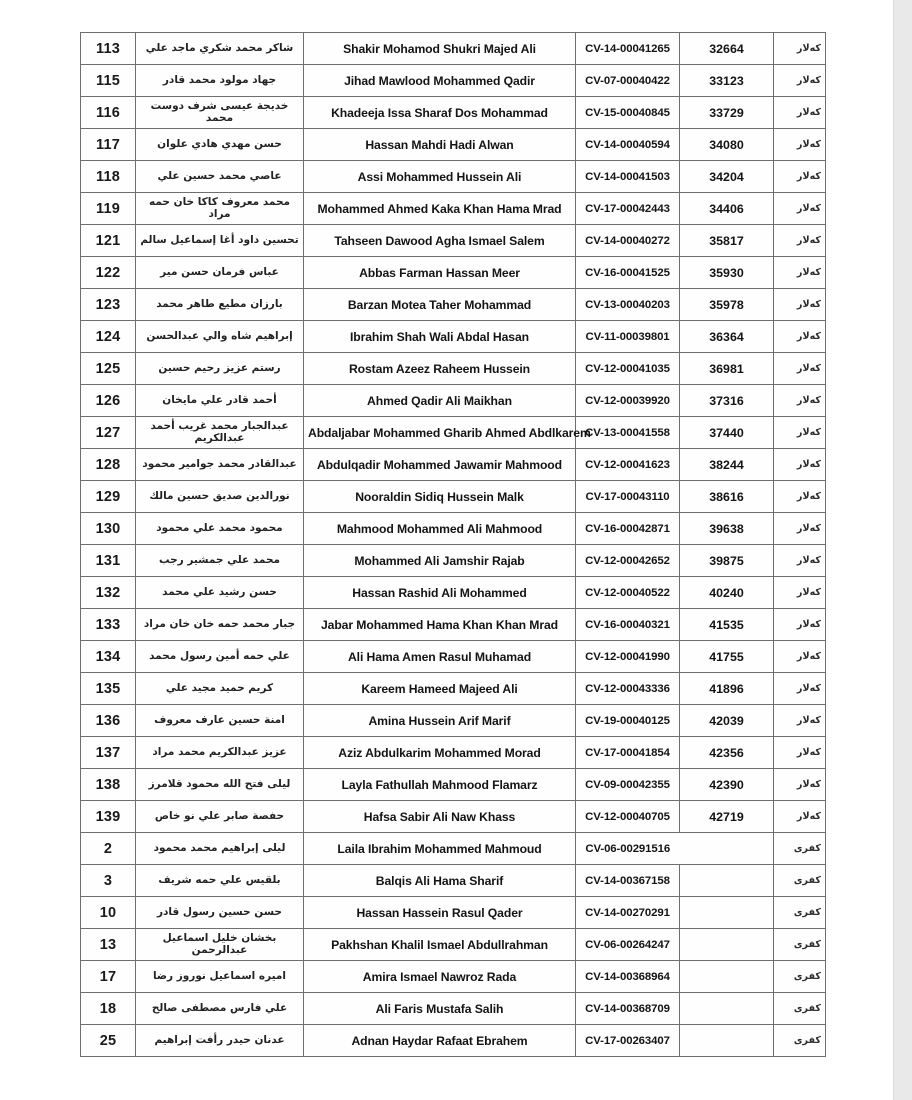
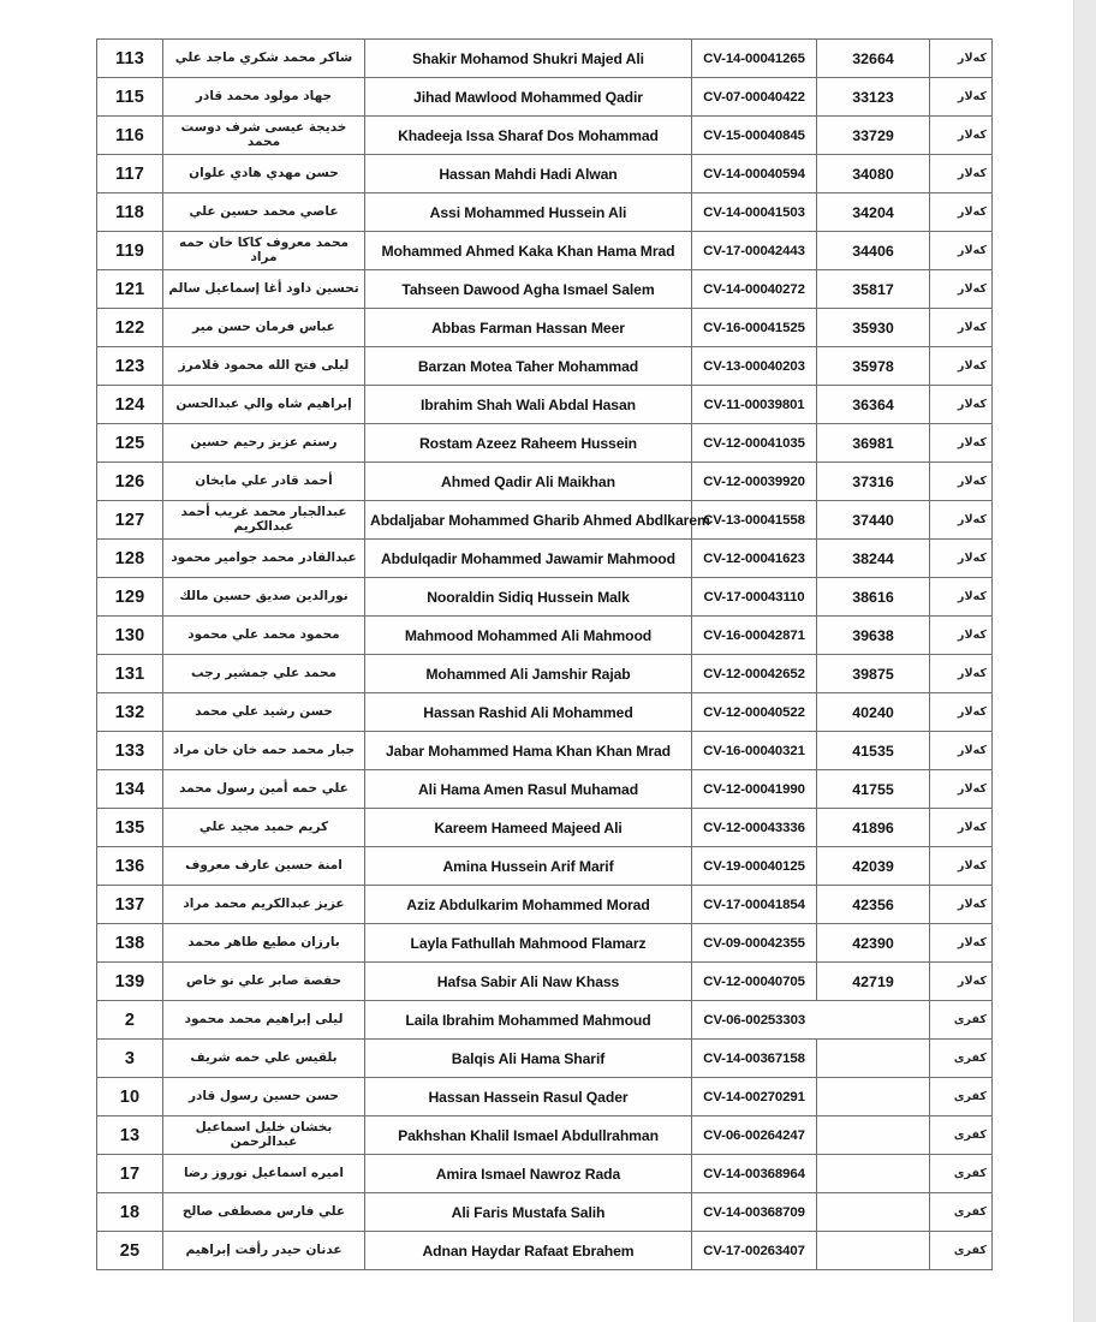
  113	شاكر محمد شكري ماجد علي	Shakir Mohamod Shukri Majed Ali	CV-14-00041265	32664	كەلار
  115	جهاد مولود محمد قادر	Jihad Mawlood Mohammed Qadir	CV-07-00040422	33123	كەلار
  116	خديجة عيسى شرف دوست محمد	Khadeeja Issa Sharaf Dos Mohammad	CV-15-00040845	33729	كەلار
  117	حسن مهدي هادي علوان	Hassan Mahdi Hadi Alwan	CV-14-00040594	34080	كەلار
  118	عاصي محمد حسين علي	Assi Mohammed Hussein Ali	CV-14-00041503	34204	كەلار
  119	محمد معروف كاكا خان حمه مراد	Mohammed Ahmed Kaka Khan Hama Mrad	CV-17-00042443	34406	كەلار
  121	تحسين داود أغا إسماعيل سالم	Tahseen Dawood Agha Ismael Salem	CV-14-00040272	35817	كەلار
  122	عباس فرمان حسن مير	Abbas Farman Hassan Meer	CV-16-00041525	35930	كەلار
- 123	بارزان مطيع طاهر محمد	Barzan Motea Taher Mohammad	CV-13-00040203	35978	كەلار
+ 123	ليلى فتح الله محمود قلامرز	Barzan Motea Taher Mohammad	CV-13-00040203	35978	كەلار
  124	إبراهيم شاه والي عبدالحسن	Ibrahim Shah Wali Abdal Hasan	CV-11-00039801	36364	كەلار
  125	رستم عزيز رحيم حسين	Rostam Azeez Raheem Hussein	CV-12-00041035	36981	كەلار
  126	أحمد قادر علي مايخان	Ahmed Qadir Ali Maikhan	CV-12-00039920	37316	كەلار
  127	عبدالجبار محمد غريب أحمد عبدالكريم	Abdaljabar Mohammed Gharib Ahmed Abdlkare	CV-13-00041558	37440	كەلار
  128	عبدالقادر محمد جوامير محمود	Abdulqadir Mohammed Jawamir Mahmood	CV-12-00041623	38244	كەلار
  129	نورالدين صديق حسين مالك	Nooraldin Sidiq Hussein Malk	CV-17-00043110	38616	كەلار
  130	محمود محمد علي محمود	Mahmood Mohammed Ali Mahmood	CV-16-00042871	39638	كەلار
  131	محمد علي جمشير رجب	Mohammed Ali Jamshir Rajab	CV-12-00042652	39875	كەلار
  132	حسن رشيد علي محمد	Hassan Rashid Ali Mohammed	CV-12-00040522	40240	كەلار
  133	جبار محمد حمه خان خان مراد	Jabar Mohammed Hama Khan Khan Mrad	CV-16-00040321	41535	كەلار
  134	علي حمه أمين رسول محمد	Ali Hama Amen Rasul Muhamad	CV-12-00041990	41755	كەلار
  135	كريم حميد مجيد علي	Kareem Hameed Majeed Ali	CV-12-00043336	41896	كەلار
  136	امنة حسين عارف معروف	Amina Hussein Arif Marif	CV-19-00040125	42039	كەلار
  137	عزيز عبدالكريم محمد مراد	Aziz Abdulkarim Mohammed Morad	CV-17-00041854	42356	كەلار
- 138	ليلى فتح الله محمود قلامرز	Layla Fathullah Mahmood Flamarz	CV-09-00042355	42390	كەلار
+ 138	بارزان مطيع طاهر محمد	Layla Fathullah Mahmood Flamarz	CV-09-00042355	42390	كەلار
  139	حفصة صابر علي نو خاص	Hafsa Sabir Ali Naw Khass	CV-12-00040705	42719	كەلار
- 2	ليلى إبراهيم محمد محمود	Laila Ibrahim Mohammed Mahmoud	CV-06-00291516		كفرى
+ 2	ليلى إبراهيم محمد محمود	Laila Ibrahim Mohammed Mahmoud	CV-06-00253303		كفرى
  3	بلقيس علي حمه شريف	Balqis Ali Hama Sharif	CV-14-00367158		كفرى
  10	حسن حسين رسول قادر	Hassan Hassein Rasul Qader	CV-14-00270291		كفرى
  13	بخشان خليل اسماعيل عبدالرحمن	Pakhshan Khalil Ismael Abdullrahman	CV-06-00264247		كفرى
  17	اميره اسماعيل نوروز رضا	Amira Ismael Nawroz Rada	CV-14-00368964		كفرى
  18	علي فارس مصطفى صالح	Ali Faris Mustafa Salih	CV-14-00368709		كفرى
  25	عدنان حيدر رأفت إبراهيم	Adnan Haydar Rafaat Ebrahem	CV-17-00263407		كفرى
